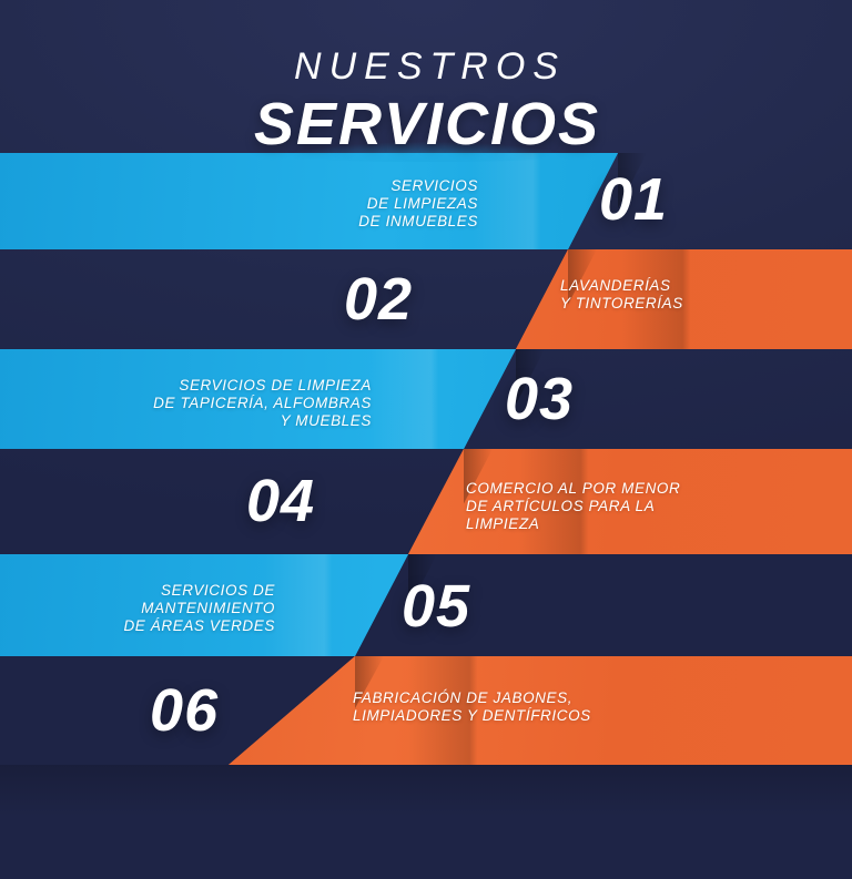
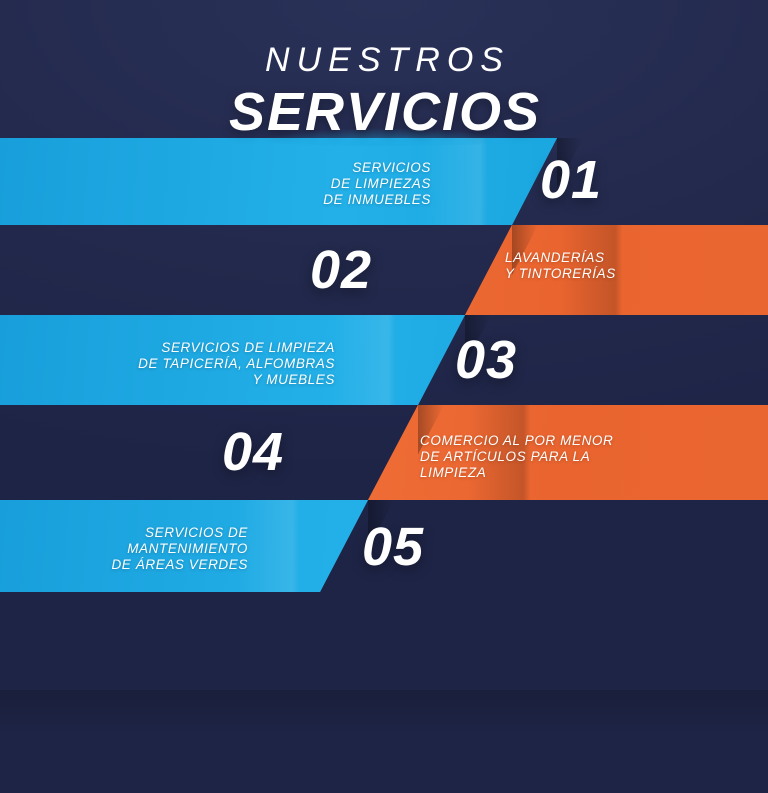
  NUESTROS
  SERVICIOS
  SERVICIOS
  DE LIMPIEZAS
  DE INMUEBLES
  01
  LAVANDERÍAS
  Y TINTORERÍAS
  02
  SERVICIOS DE LIMPIEZA
  DE TAPICERÍA, ALFOMBRAS
  Y MUEBLES
  03
  COMERCIO AL POR MENOR
  DE ARTÍCULOS PARA LA
  LIMPIEZA
  04
  SERVICIOS DE
  MANTENIMIENTO
  DE ÁREAS VERDES
  05
- FABRICACIÓN DE JABONES,
- LIMPIADORES Y DENTÍFRICOS
- 06
